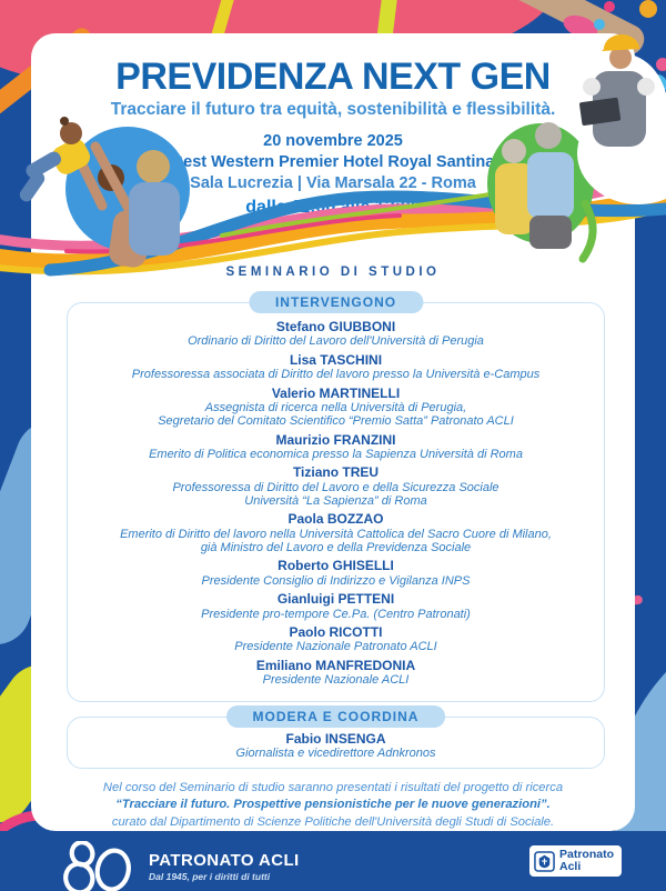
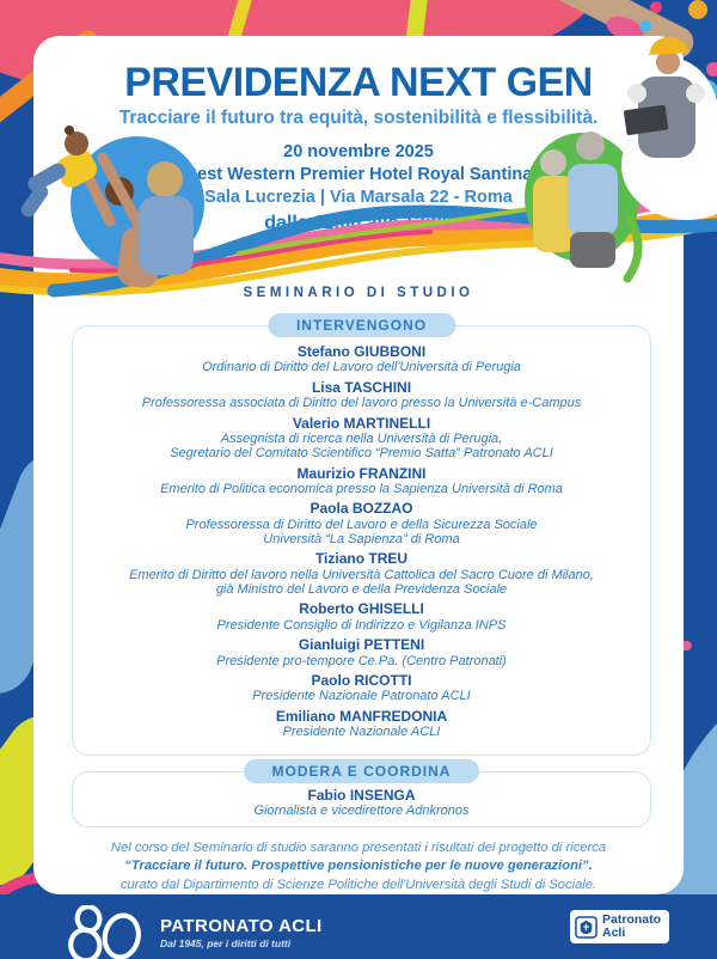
  PREVIDENZA NEXT GEN
  Tracciare il futuro tra equità, sostenibilità e flessibilità.
  20 novembre 2025
  est Western Premier Hotel Royal Santina
  Sala Lucrezia | Via Marsala 22 - Roma
  SEMINARIO DI STUDIO
  INTERVENGONO
  Stefano GIUBBONI
  Ordinario di Diritto del Lavoro dell'Università di Perugia
  Lisa TASCHINI
  Professoressa associata di Diritto del lavoro presso la Università e-Campus
  Valerio MARTINELLI
  Assegnista di ricerca nella Università di Perugia,
  Segretario del Comitato Scientifico “Premio Satta” Patronato ACLI
  Maurizio FRANZINI
  Emerito di Politica economica presso la Sapienza Università di Roma
- Tiziano TREU
+ Paola BOZZAO
  Professoressa di Diritto del Lavoro e della Sicurezza Sociale
  Università “La Sapienza” di Roma
- Paola BOZZAO
+ Tiziano TREU
  Emerito di Diritto del lavoro nella Università Cattolica del Sacro Cuore di Milano,
  già Ministro del Lavoro e della Previdenza Sociale
  Roberto GHISELLI
  Presidente Consiglio di Indirizzo e Vigilanza INPS
  Gianluigi PETTENI
  Presidente pro-tempore Ce.Pa. (Centro Patronati)
  Paolo RICOTTI
  Presidente Nazionale Patronato ACLI
  Emiliano MANFREDONIA
  Presidente Nazionale ACLI
  MODERA E COORDINA
  Fabio INSENGA
  Giornalista e vicedirettore Adnkronos
  Nel corso del Seminario di studio saranno presentati i risultati del progetto di ricerca
  “Tracciare il futuro. Prospettive pensionistiche per le nuove generazioni”.
  curato dal Dipartimento di Scienze Politiche dell'Università degli Studi di Sociale.
  PATRONATO ACLI
  Dal 1945, per i diritti di tutti
  Patronato
  Acli
